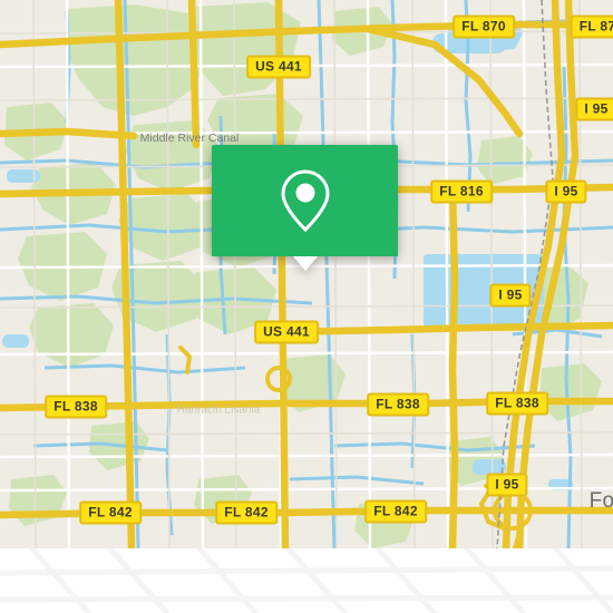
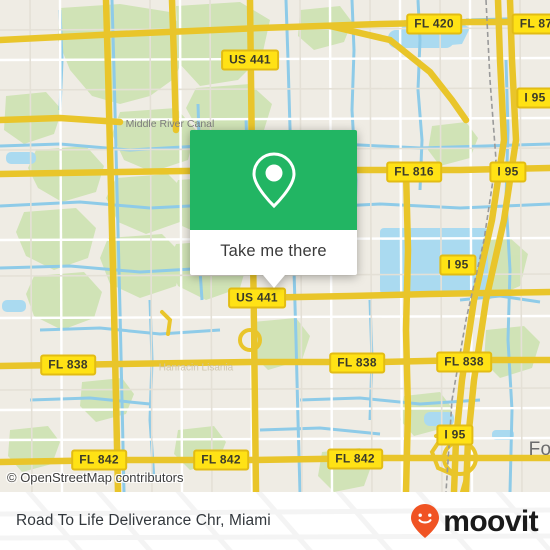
- FL 870
+ FL 420
  FL 87
  US 441
  I 95
  FL 816
  I 95
  I 95
  US 441
  FL 838
  FL 838
  FL 838
  I 95
  FL 842
  FL 842
  FL 842
  Middle River Canal
  Hanracin Lisania
  Fo
+ Take me there
+ © OpenStreetMap contributors
+ Road To Life Deliverance Chr, Miami
+ moovit
